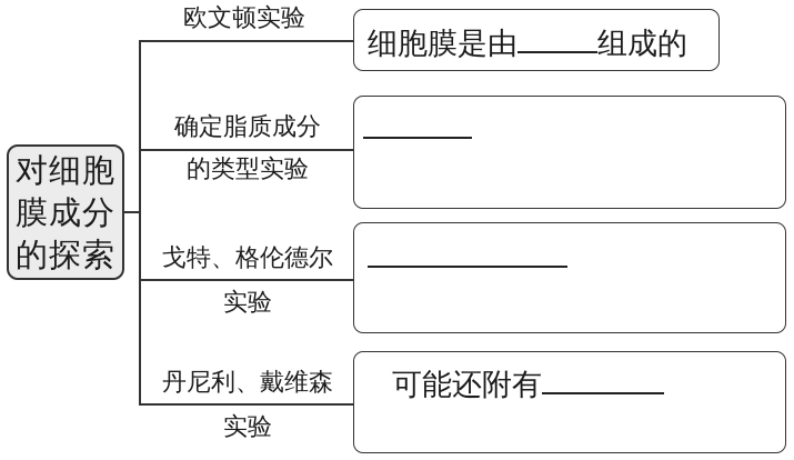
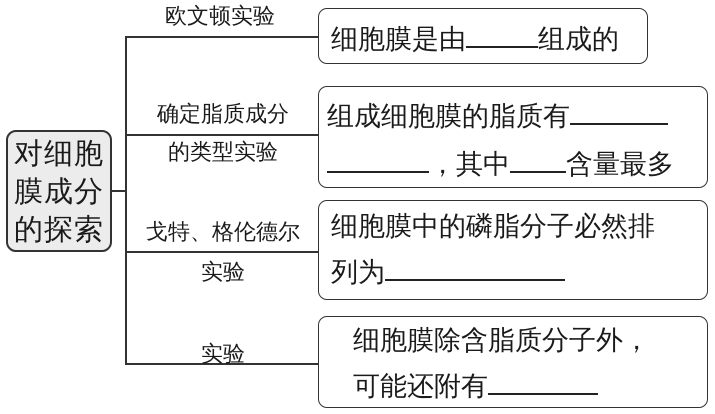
  对细胞膜成分的探索
  欧文顿实验
  确定脂质成分
  的类型实验
  戈特、格伦德尔
  实验
- 丹尼利、戴维森
  实验
  细胞膜是由 组成的
+ 组成细胞膜的脂质有
+ ，其中 含量最多
+ 细胞膜中的磷脂分子必然排
+ 列为
+ 细胞膜除含脂质分子外，
  可能还附有
